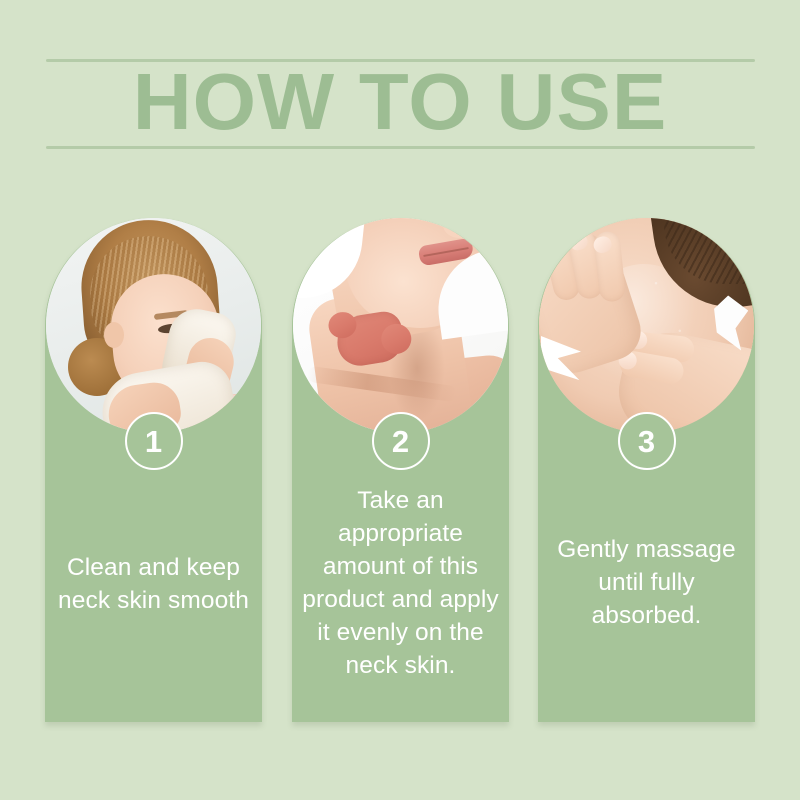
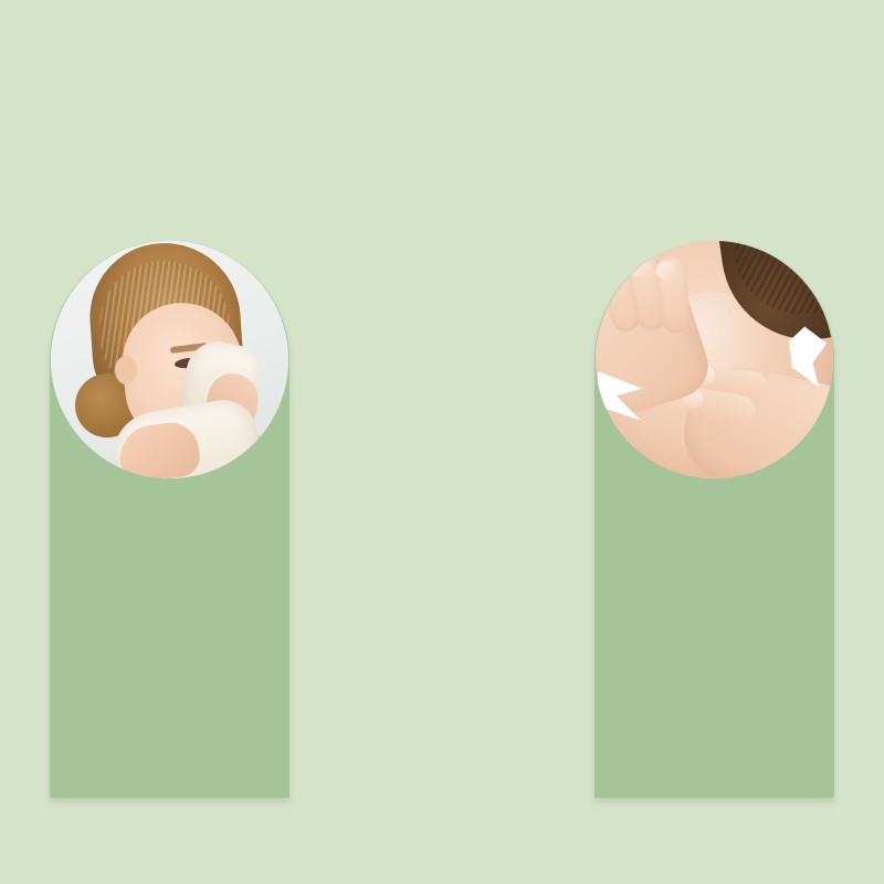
- HOW TO USE
- 1
- Clean and keep neck skin smooth
- 2
- Take an appropriate amount of this product and apply it evenly on the neck skin.
- 3
- Gently massage until fully absorbed.
